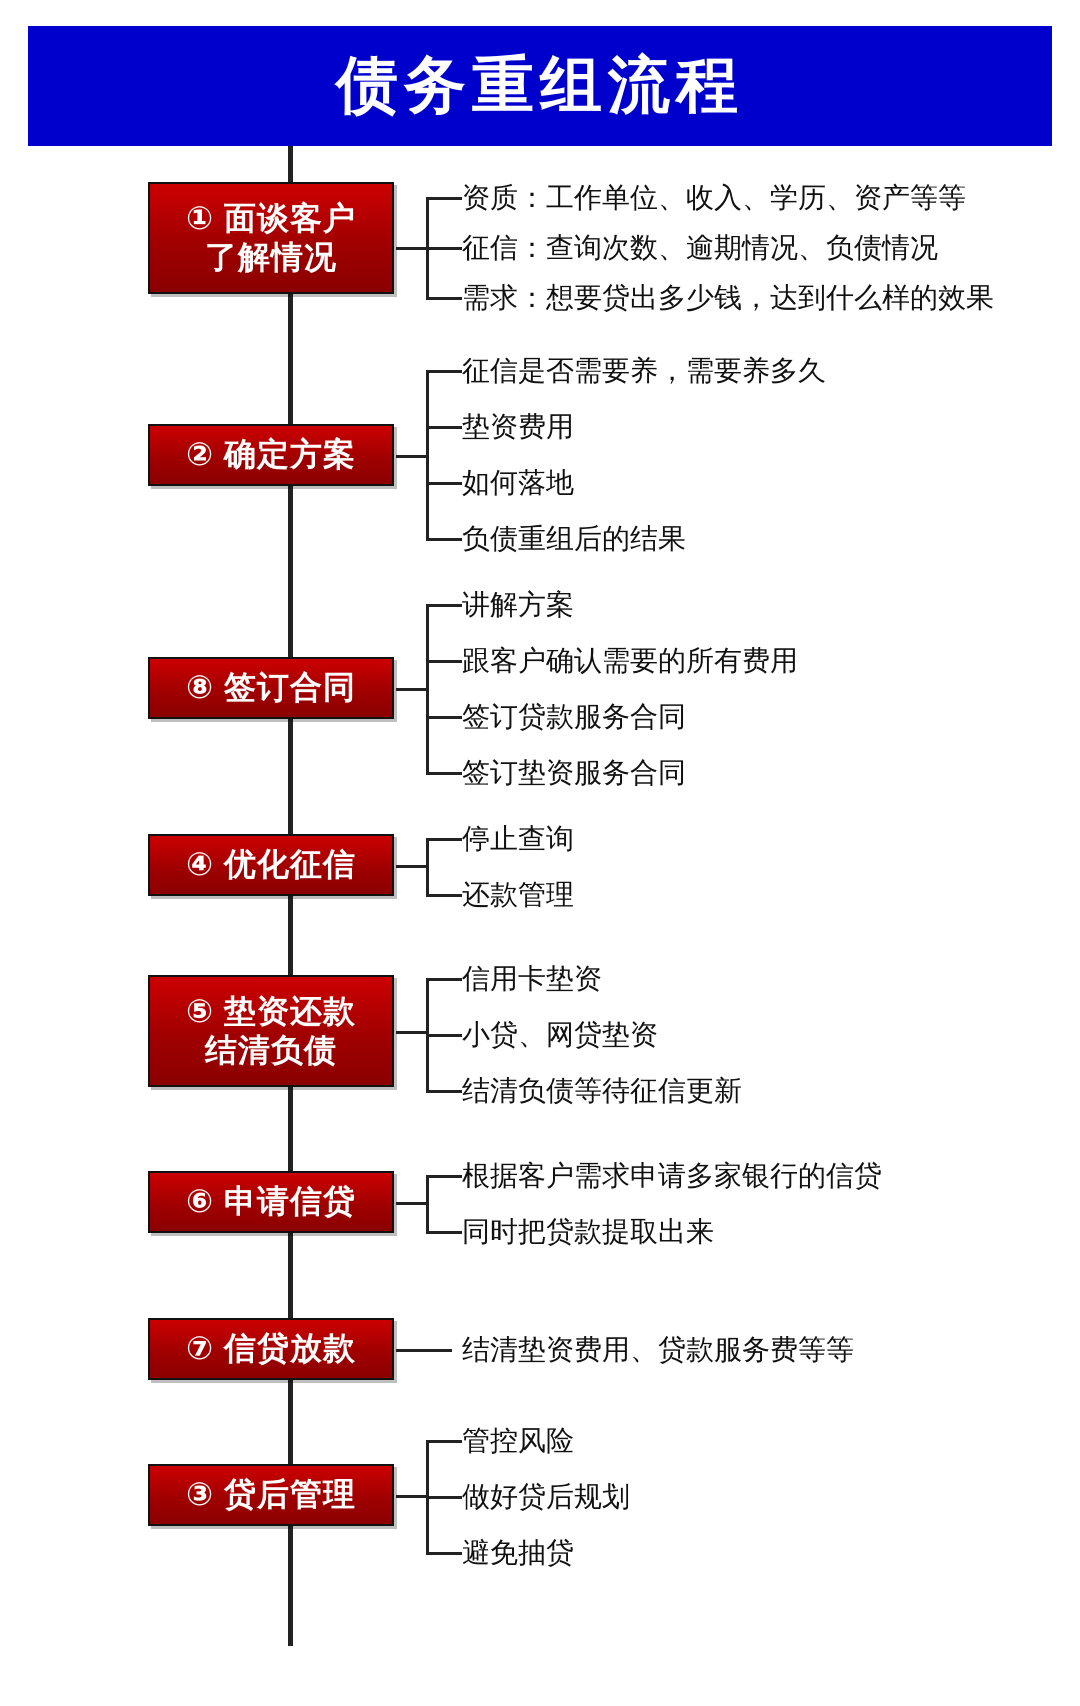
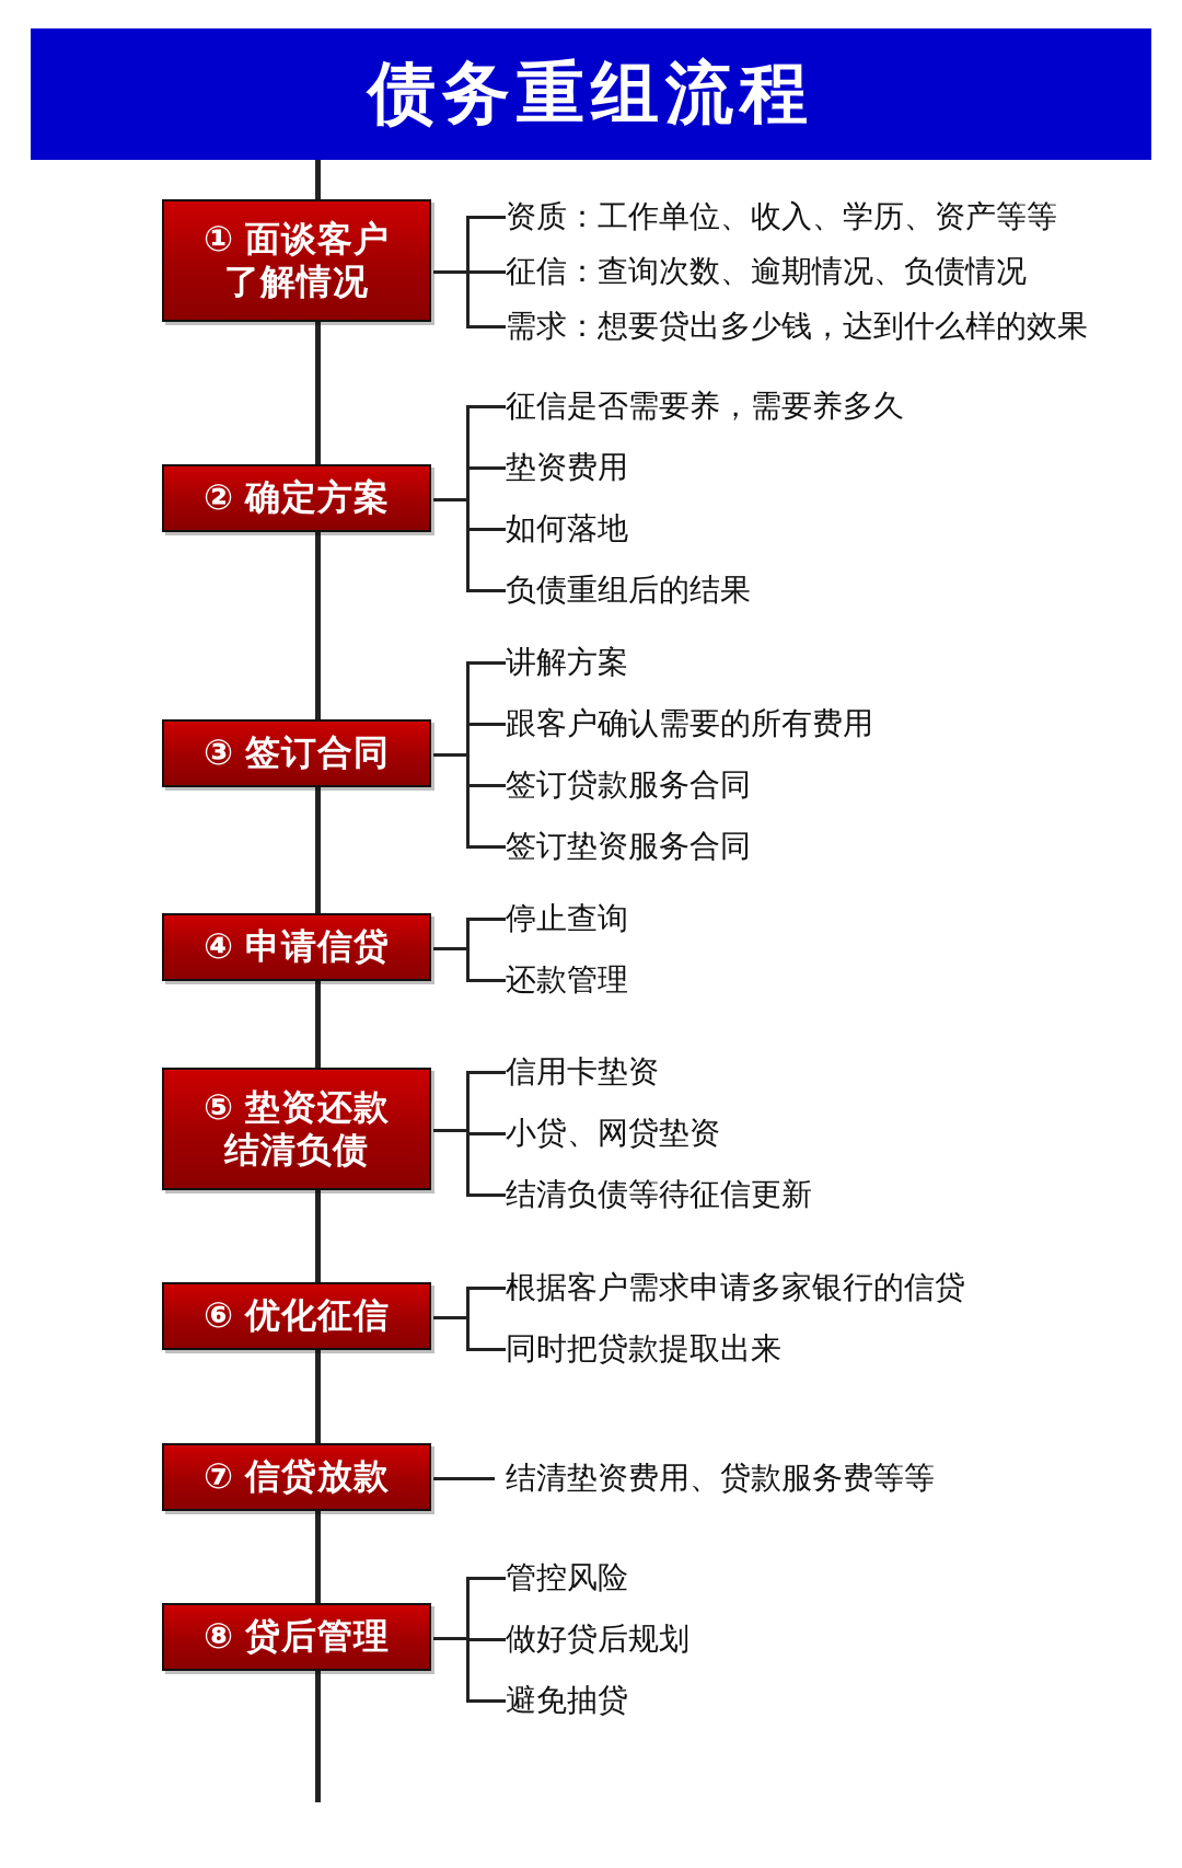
  债务重组流程
  ① 面谈客户
  了解情况
  资质：工作单位、收入、学历、资产等等
  征信：查询次数、逾期情况、负债情况
  需求：想要贷出多少钱，达到什么样的效果
  ② 确定方案
  征信是否需要养，需要养多久
  垫资费用
  如何落地
  负债重组后的结果
- ⑧ 签订合同
+ ③ 签订合同
  讲解方案
  跟客户确认需要的所有费用
  签订贷款服务合同
  签订垫资服务合同
- ④ 优化征信
+ ④ 申请信贷
  停止查询
  还款管理
  ⑤ 垫资还款
  结清负债
  信用卡垫资
  小贷、网贷垫资
  结清负债等待征信更新
- ⑥ 申请信贷
+ ⑥ 优化征信
  根据客户需求申请多家银行的信贷
  同时把贷款提取出来
  ⑦ 信贷放款
  结清垫资费用、贷款服务费等等
- ③ 贷后管理
+ ⑧ 贷后管理
  管控风险
  做好贷后规划
  避免抽贷
